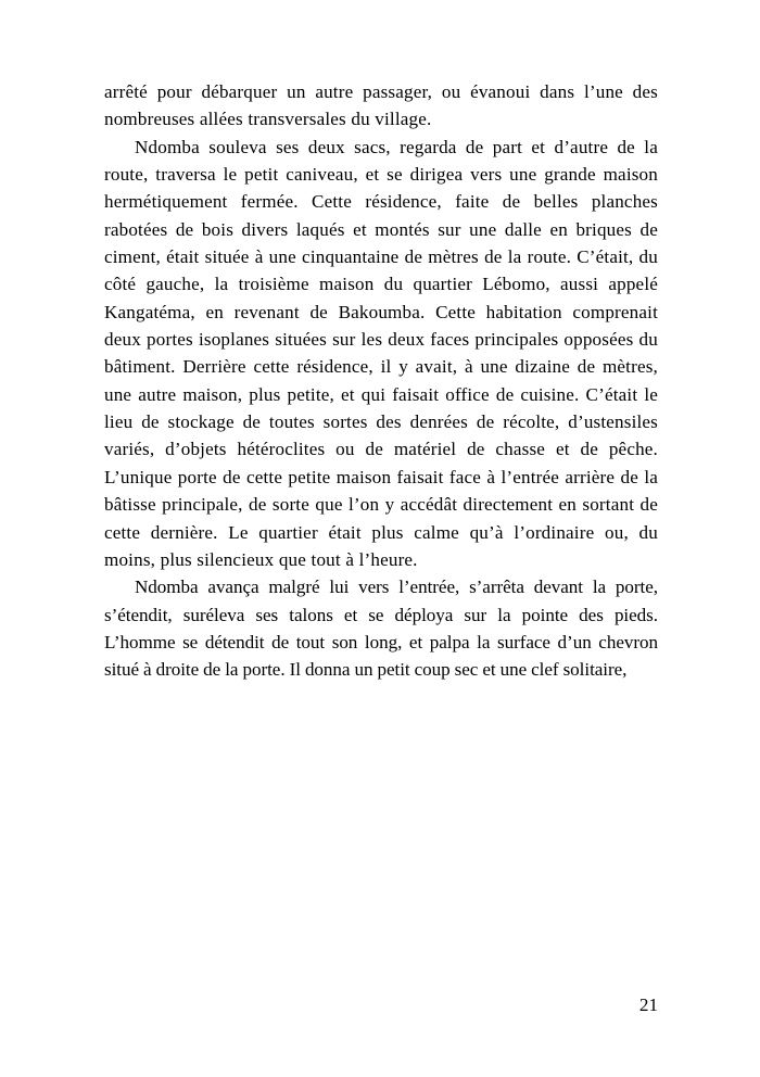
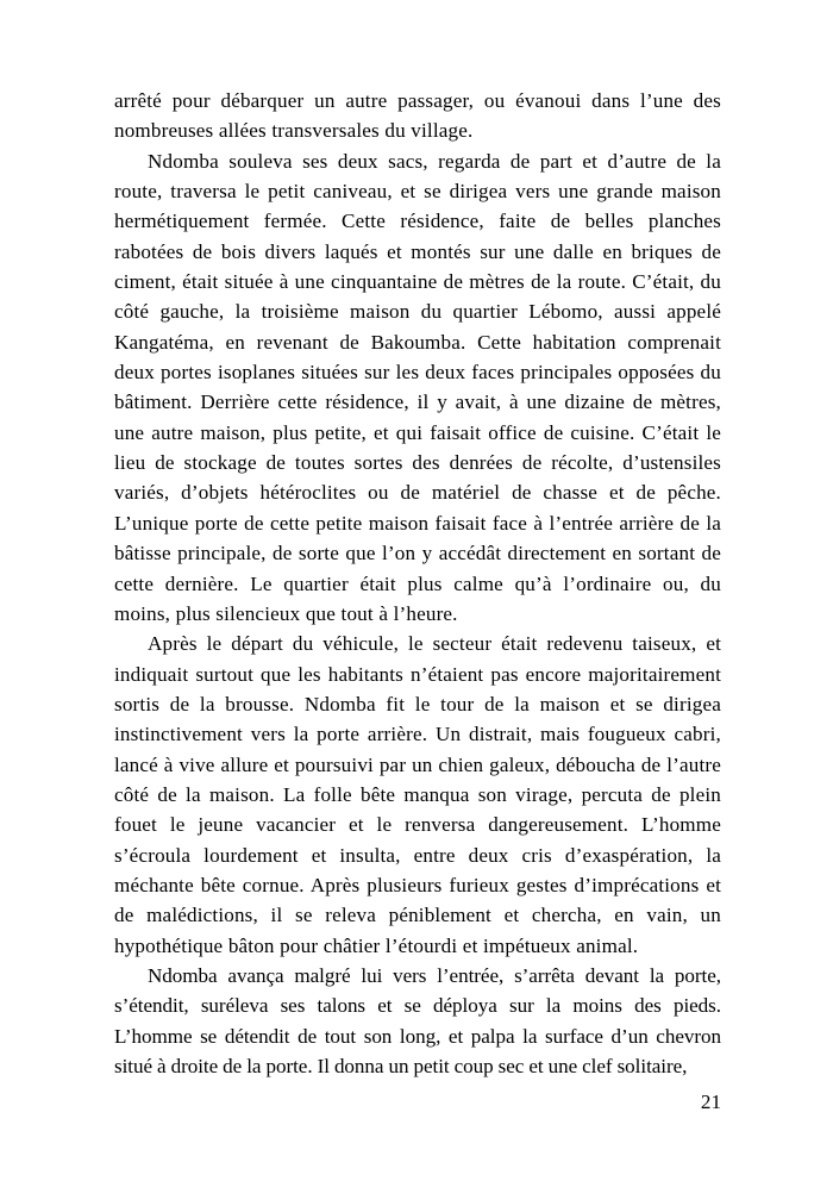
  arrêté pour débarquer un autre passager, ou évanoui dans l’une des nombreuses allées transversales du village.
  Ndomba souleva ses deux sacs, regarda de part et d’autre de la route, traversa le petit caniveau, et se dirigea vers une grande maison hermétiquement fermée. Cette résidence, faite de belles planches rabotées de bois divers laqués et montés sur une dalle en briques de ciment, était située à une cinquantaine de mètres de la route. C’était, du côté gauche, la troisième maison du quartier Lébomo, aussi appelé Kangatéma, en revenant de Bakoumba. Cette habitation comprenait deux portes isoplanes situées sur les deux faces principales opposées du bâtiment. Derrière cette résidence, il y avait, à une dizaine de mètres, une autre maison, plus petite, et qui faisait office de cuisine. C’était le lieu de stockage de toutes sortes des denrées de récolte, d’ustensiles variés, d’objets hétéroclites ou de matériel de chasse et de pêche. L’unique porte de cette petite maison faisait face à l’entrée arrière de la bâtisse principale, de sorte que l’on y accédât directement en sortant de cette dernière. Le quartier était plus calme qu’à l’ordinaire ou, du moins, plus silencieux que tout à l’heure.
+ Après le départ du véhicule, le secteur était redevenu taiseux, et indiquait surtout que les habitants n’étaient pas encore majoritairement sortis de la brousse. Ndomba fit le tour de la maison et se dirigea instinctivement vers la porte arrière. Un distrait, mais fougueux cabri, lancé à vive allure et poursuivi par un chien galeux, déboucha de l’autre côté de la maison. La folle bête manqua son virage, percuta de plein fouet le jeune vacancier et le renversa dangereusement. L’homme s’écroula lourdement et insulta, entre deux cris d’exaspération, la méchante bête cornue. Après plusieurs furieux gestes d’imprécations et de malédictions, il se releva péniblement et chercha, en vain, un hypothétique bâton pour châtier l’étourdi et impétueux animal.
- Ndomba avança malgré lui vers l’entrée, s’arrêta devant la porte, s’étendit, suréleva ses talons et se déploya sur la pointe des pieds. L’homme se détendit de tout son long, et palpa la surface d’un chevron situé à droite de la porte. Il donna un petit coup sec et une clef solitaire,
+ Ndomba avança malgré lui vers l’entrée, s’arrêta devant la porte, s’étendit, suréleva ses talons et se déploya sur la moins des pieds. L’homme se détendit de tout son long, et palpa la surface d’un chevron situé à droite de la porte. Il donna un petit coup sec et une clef solitaire,
  21
